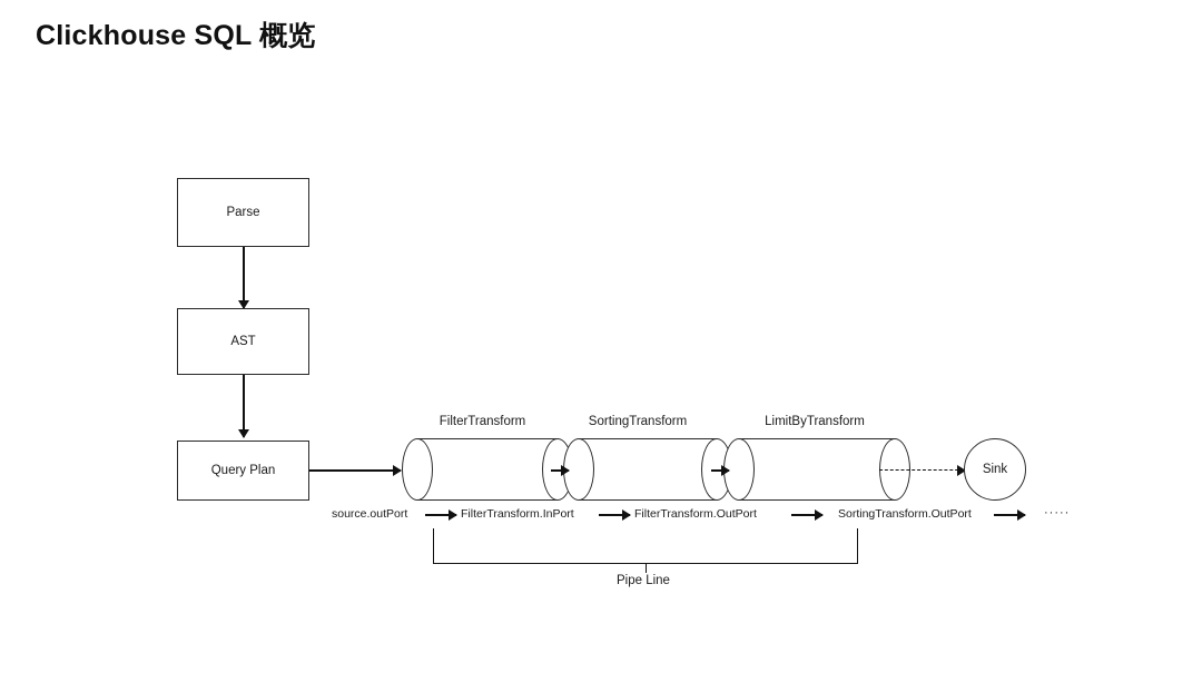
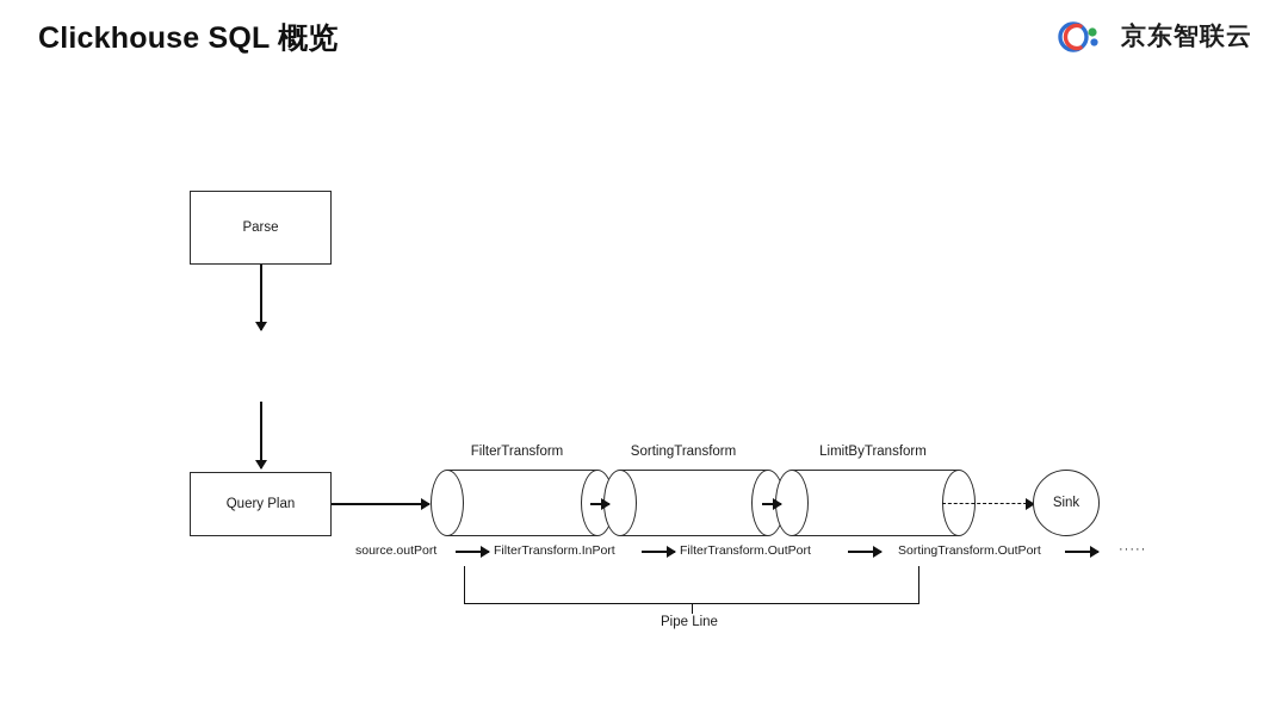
  Clickhouse SQL 概览
+ 京东智联云
  Parse
- AST
  Query Plan
  FilterTransform
  SortingTransform
  LimitByTransform
  Sink
  source.outPort
  FilterTransform.InPort
  FilterTransform.OutPort
  SortingTransform.OutPort
  ·····
  Pipe Line
